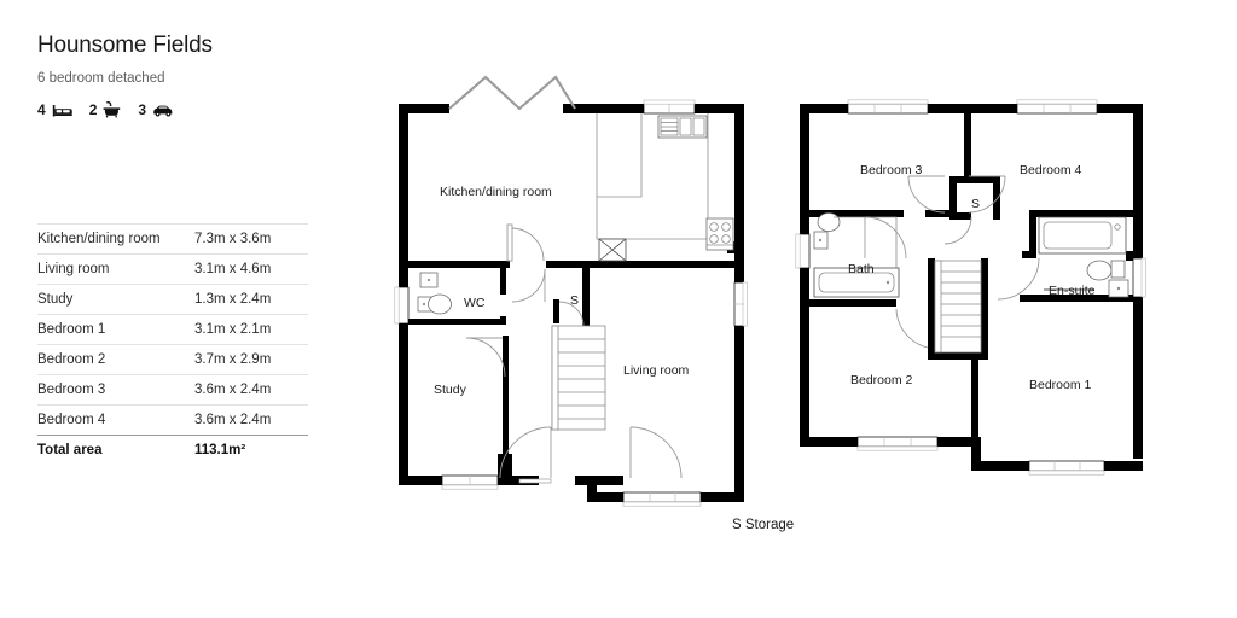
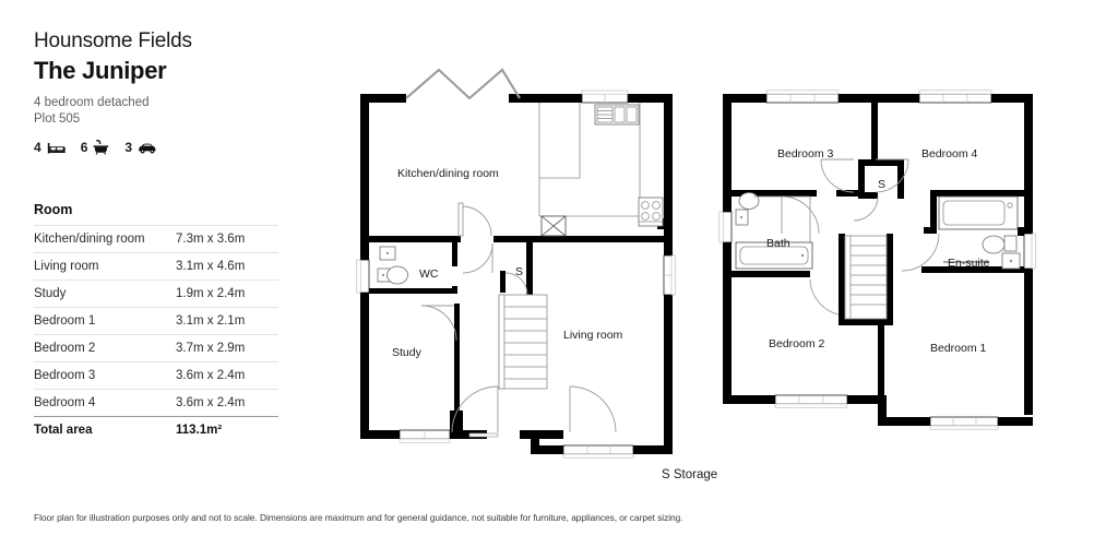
  Hounsome Fields
+ The Juniper
- 6 bedroom detached
+ 4 bedroom detached
+ Plot 505
  4
- 2
+ 6
  3
+ Room
  Kitchen/dining room
  7.3m x 3.6m
  Living room
  3.1m x 4.6m
  Study
- 1.3m x 2.4m
+ 1.9m x 2.4m
  Bedroom 1
  3.1m x 2.1m
  Bedroom 2
  3.7m x 2.9m
  Bedroom 3
  3.6m x 2.4m
  Bedroom 4
  3.6m x 2.4m
  Total area
  113.1m²
  Kitchen/dining room
  WC
  S
  Study
  Living room
  Bedroom 3
  Bedroom 4
  S
  Bath
  En-suite
  Bedroom 2
  Bedroom 1
  S Storage
+ Floor plan for illustration purposes only and not to scale. Dimensions are maximum and for general guidance, not suitable for furniture, appliances, or carpet sizing.
